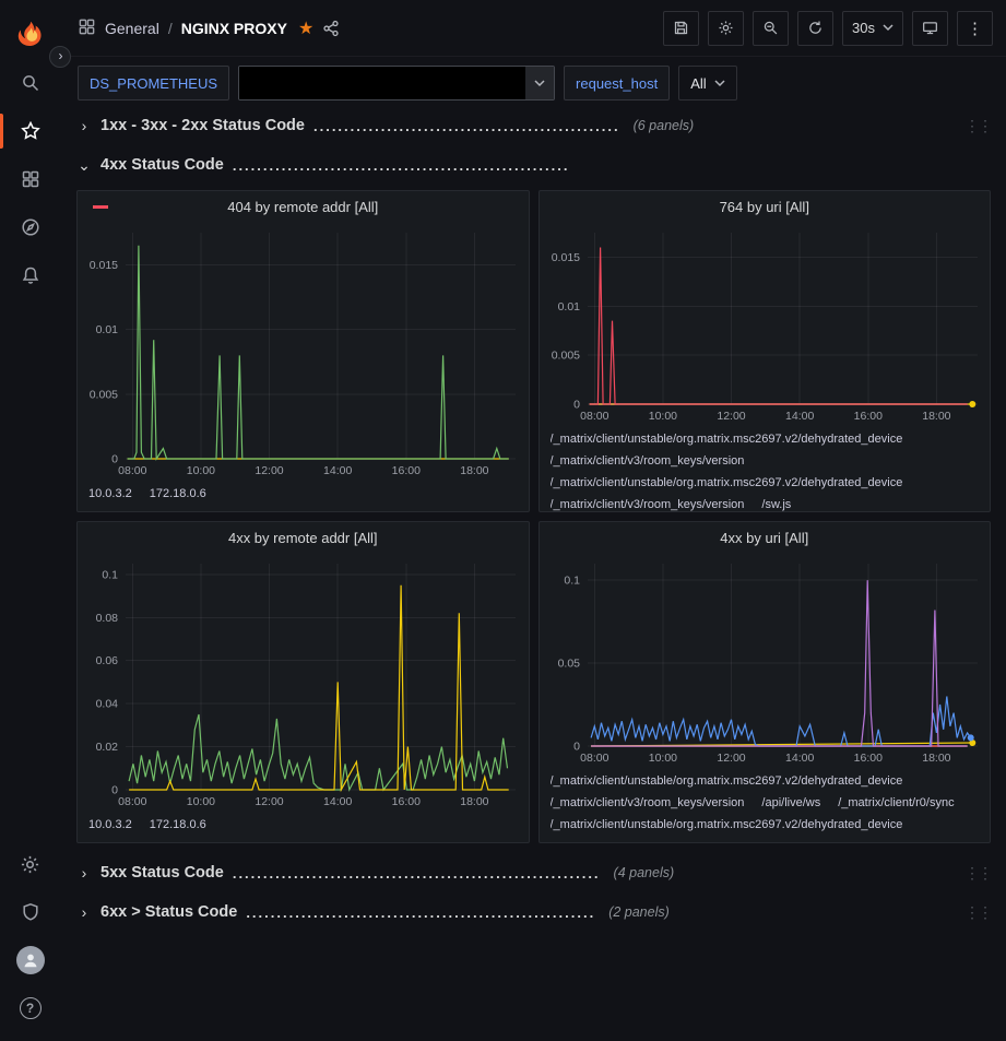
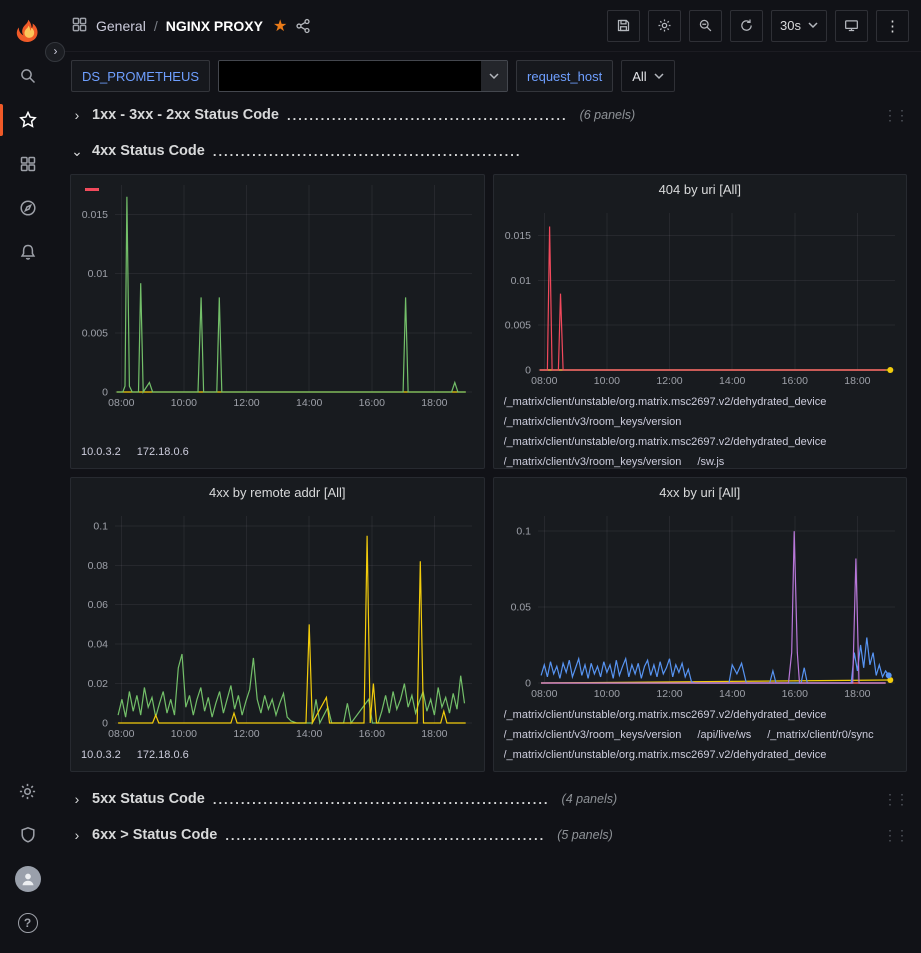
  ?
  ›
  General
  /
  NGINX PROXY
  ★
  30s
  ⋮
  DS_PROMETHEUS
  request_host
  All
  ›
  1xx - 3xx - 2xx Status Code
  ..................................................
  (6 panels)
  ⋮⋮
  ⌄
  4xx Status Code
  .......................................................
- 404 by remote addr [All]
  08:00
  10:00
  12:00
  14:00
  16:00
  18:00
  0
  0.005
  0.01
  0.015
  10.0.3.2
  172.18.0.6
- 764 by uri [All]
+ 404 by uri [All]
  08:00
  10:00
  12:00
  14:00
  16:00
  18:00
  0
  0.005
  0.01
  0.015
  /_matrix/client/unstable/org.matrix.msc2697.v2/dehydrated_device
  /_matrix/client/v3/room_keys/version
  /_matrix/client/unstable/org.matrix.msc2697.v2/dehydrated_device
  /_matrix/client/v3/room_keys/version
  /sw.js
  4xx by remote addr [All]
  08:00
  10:00
  12:00
  14:00
  16:00
  18:00
  0
  0.02
  0.04
  0.06
  0.08
  0.1
  10.0.3.2
  172.18.0.6
  4xx by uri [All]
  08:00
  10:00
  12:00
  14:00
  16:00
  18:00
  0
  0.05
  0.1
  /_matrix/client/unstable/org.matrix.msc2697.v2/dehydrated_device
  /_matrix/client/v3/room_keys/version
  /api/live/ws
  /_matrix/client/r0/sync
  /_matrix/client/unstable/org.matrix.msc2697.v2/dehydrated_device
  ›
  5xx Status Code
  ............................................................
  (4 panels)
  ⋮⋮
  ›
  6xx > Status Code
  .........................................................
- (2 panels)
+ (5 panels)
  ⋮⋮
